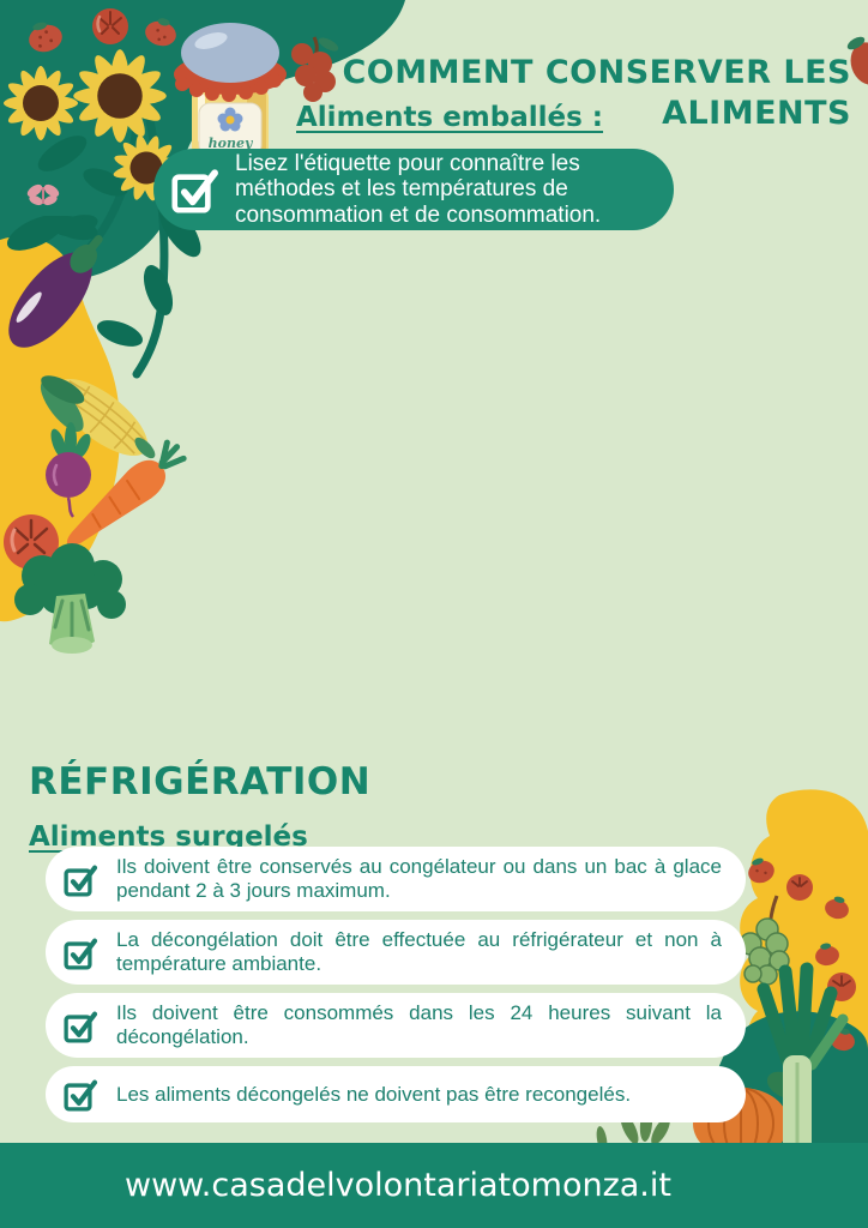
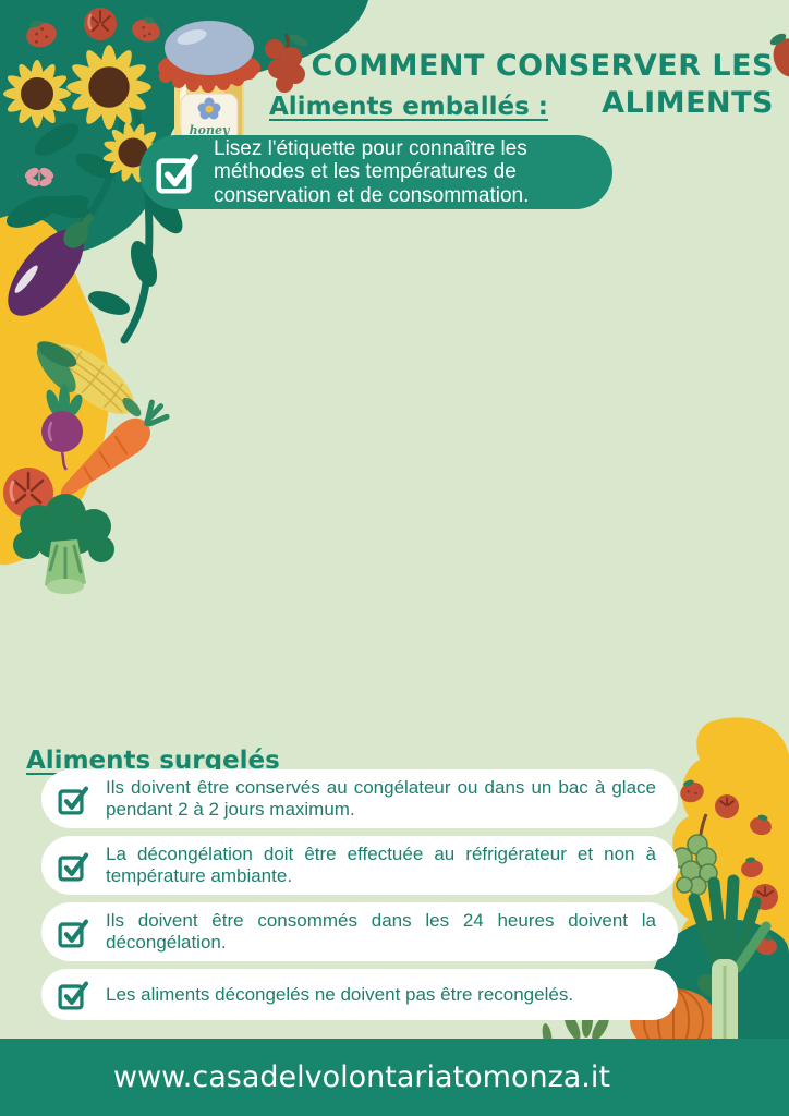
  honey
  COMMENT CONSERVER LES
  ALIMENTS
  Aliments emballés :
- Lisez l'étiquette pour connaître les méthodes et les températures de consommation et de consommation.
+ Lisez l'étiquette pour connaître les méthodes et les températures de conservation et de consommation.
- RÉFRIGÉRATION
  Aliments surgelés
- Ils doivent être conservés au congélateur ou dans un bac à glace pendant 2 à 3 jours maximum.
+ Ils doivent être conservés au congélateur ou dans un bac à glace pendant 2 à 2 jours maximum.
  La décongélation doit être effectuée au réfrigérateur et non à température ambiante.
- Ils doivent être consommés dans les 24 heures suivant la décongélation.
+ Ils doivent être consommés dans les 24 heures doivent la décongélation.
  Les aliments décongelés ne doivent pas être recongelés.
  www.casadelvolontariatomonza.it
